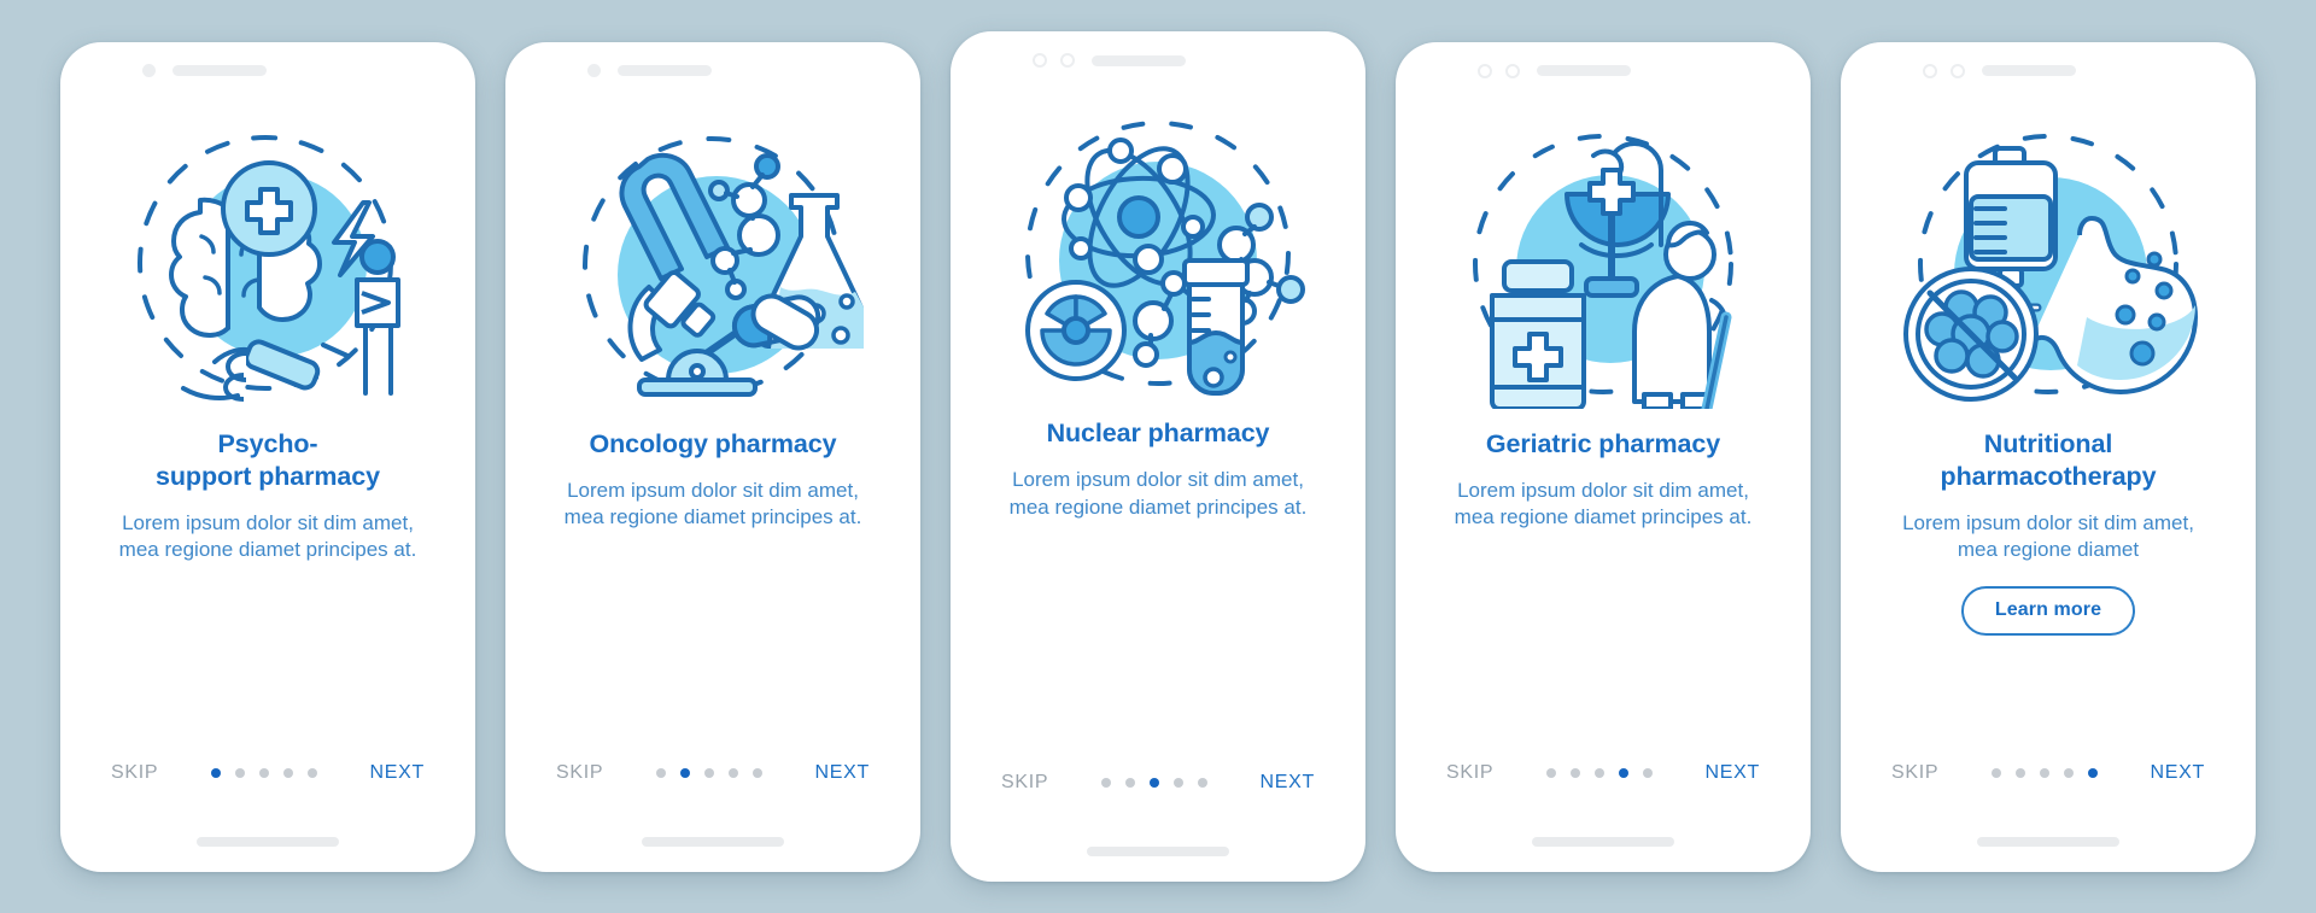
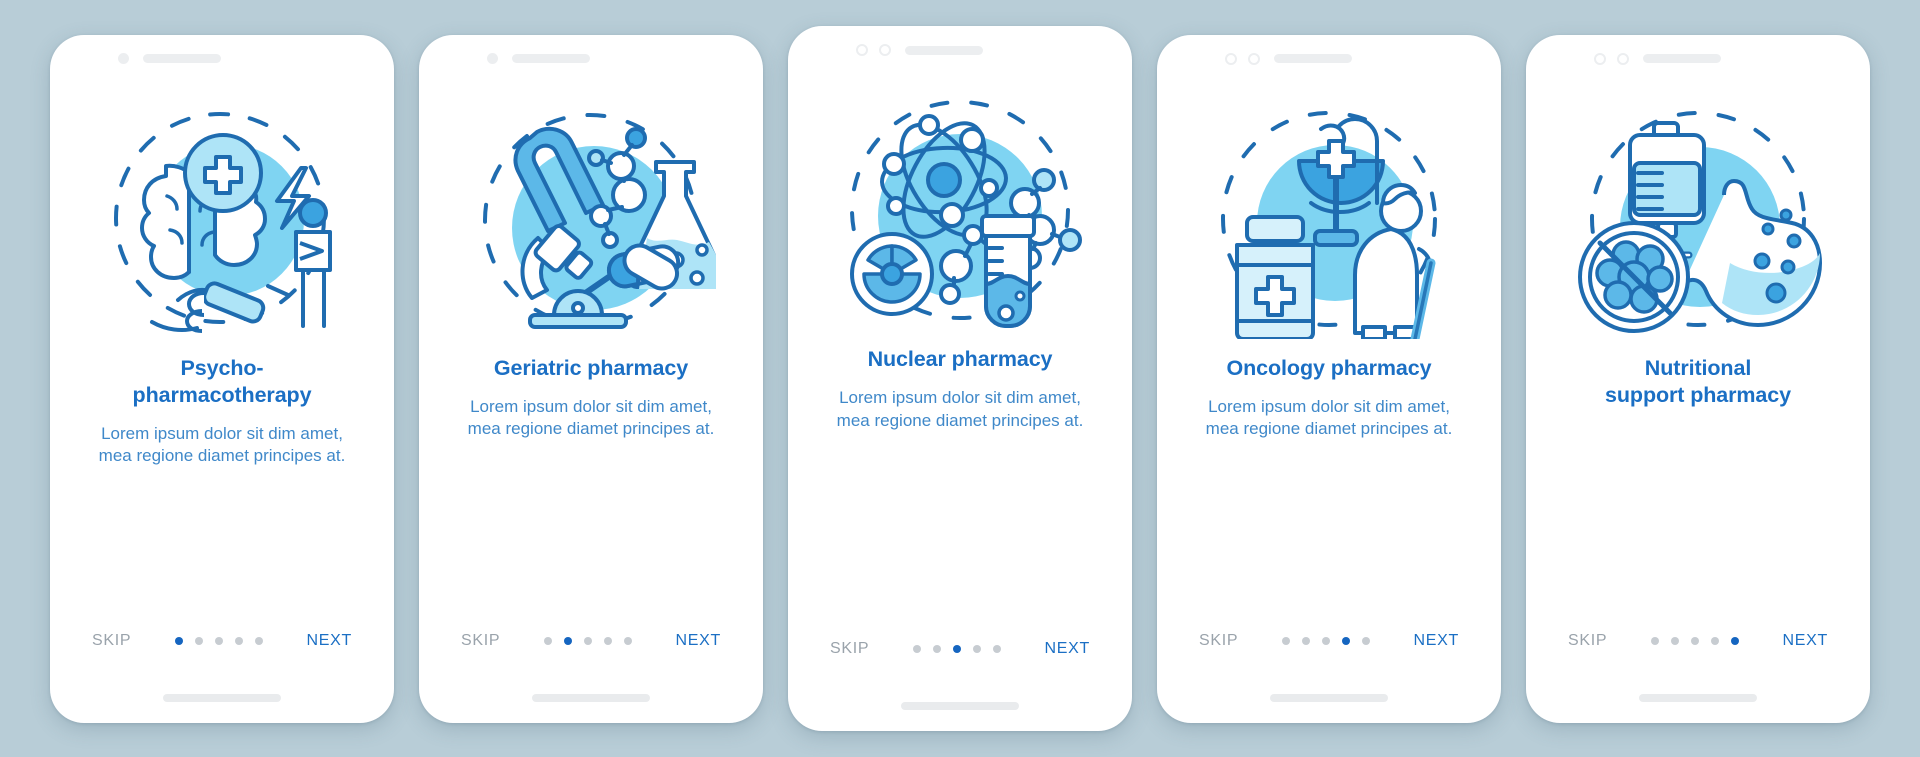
  Psycho-
- support pharmacy
+ pharmacotherapy
  Lorem ipsum dolor sit dim amet, mea regione diamet principes at.
  SKIP
  NEXT
- Oncology pharmacy
+ Geriatric pharmacy
  Lorem ipsum dolor sit dim amet, mea regione diamet principes at.
  SKIP
  NEXT
  Nuclear pharmacy
  Lorem ipsum dolor sit dim amet, mea regione diamet principes at.
  SKIP
  NEXT
- Geriatric pharmacy
+ Oncology pharmacy
  Lorem ipsum dolor sit dim amet, mea regione diamet principes at.
  SKIP
  NEXT
  Nutritional
- pharmacotherapy
+ support pharmacy
- Lorem ipsum dolor sit dim amet, mea regione diamet
- Learn more
  SKIP
  NEXT
